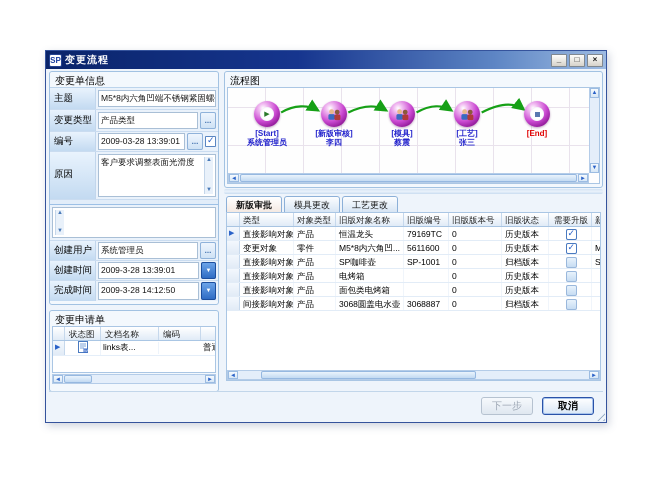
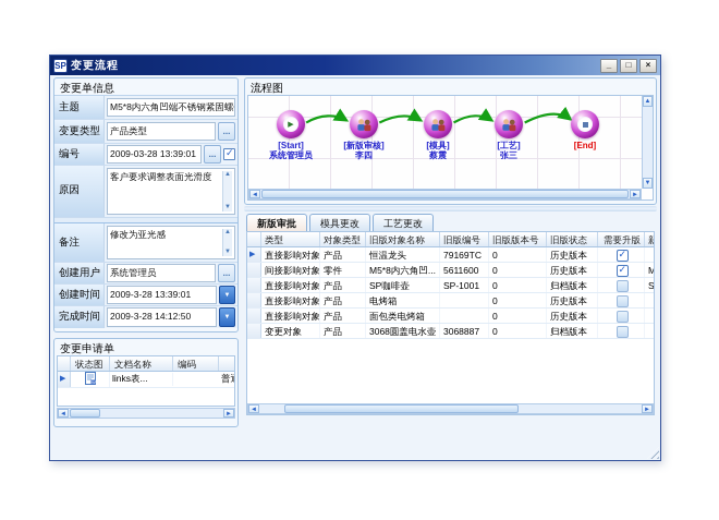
  SP
  变更流程
  _
  □
  ×
  变更单信息
  主题
  M5*8内六角凹端不锈钢紧固螺
  变更类型
  产品类型
  ...
  编号
  2009-03-28 13:39:01
  ...
  原因
  客户要求调整表面光滑度
+ 备注
+ 修改为亚光感
  创建用户
  系统管理员
  ...
  创建时间
  2009-3-28 13:39:01
  完成时间
  2009-3-28 14:12:50
  变更申请单
  状态图
  文档名称
  编码
  links表...
  流程图
  [Start]
  系统管理员
  [新版审核]
  李四
  [模具]
  蔡震
  [工艺]
  张三
  [End]
  新版审批
  模具更改
  工艺更改
  类型
  对象类型
  旧版对象名称
  旧版编号
  旧版版本号
  旧版状态
  需要升版
  直接影响对象
  产品
  恒温龙头
  79169TC
  0
  历史版本
- 变更对象
+ 间接影响对象
  零件
  M5*8内六角凹...
  5611600
  0
  历史版本
  直接影响对象
  产品
  SP咖啡壶
  SP-1001
  0
  归档版本
  直接影响对象
  产品
  电烤箱
  0
  历史版本
  直接影响对象
  产品
  面包类电烤箱
  0
  历史版本
- 间接影响对象
+ 变更对象
  产品
  3068圆盖电水壶
  3068887
  0
  归档版本
- 下一步
- 取消
